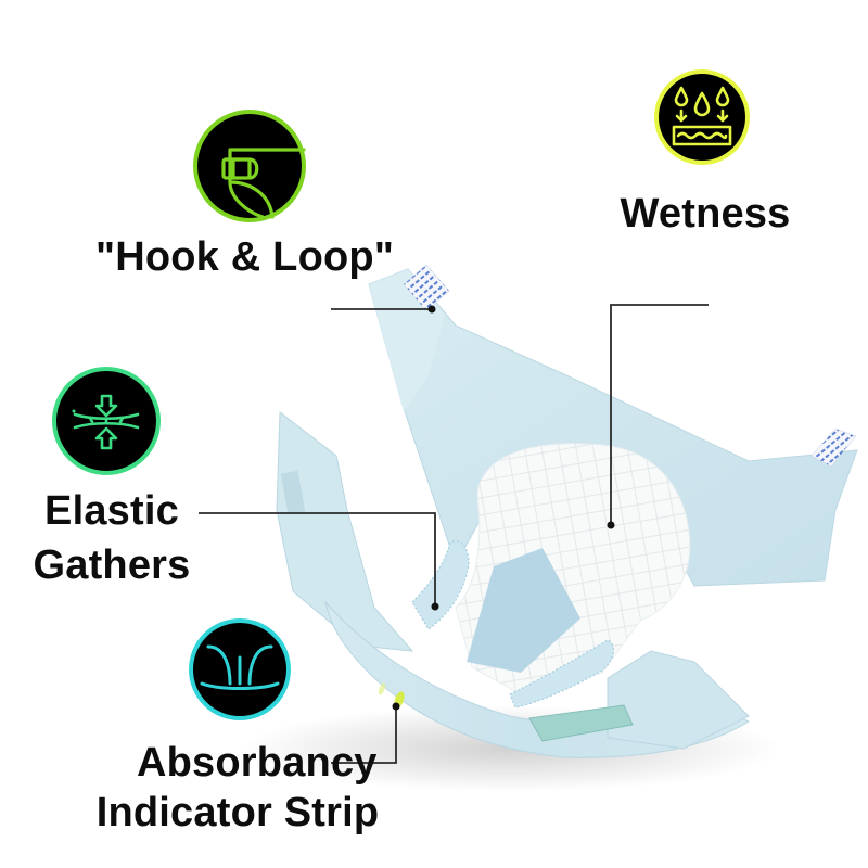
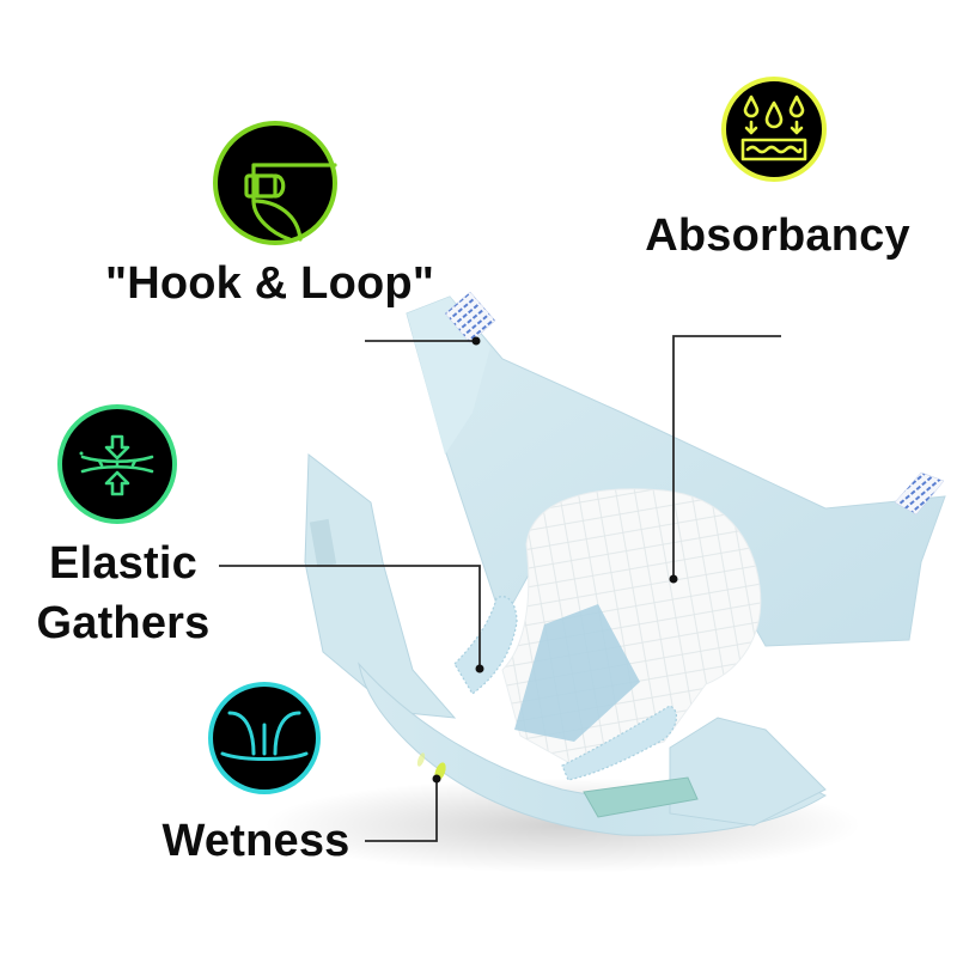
  "Hook & Loop"
- Wetness
+ Absorbancy
  Elastic
  Gathers
- Absorbancy
+ Wetness
- Indicator Strip
